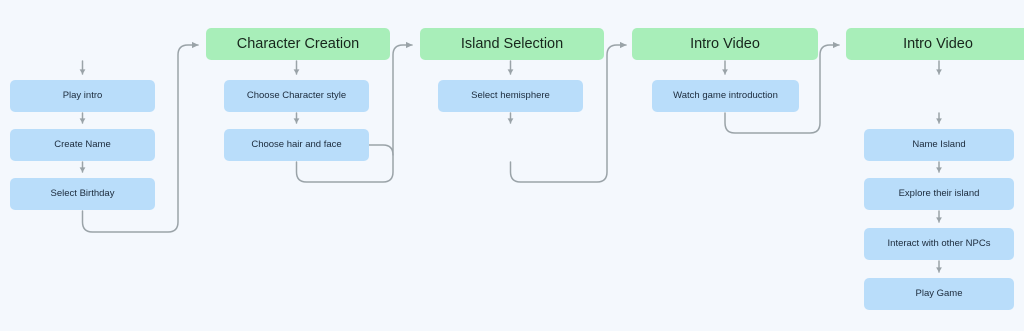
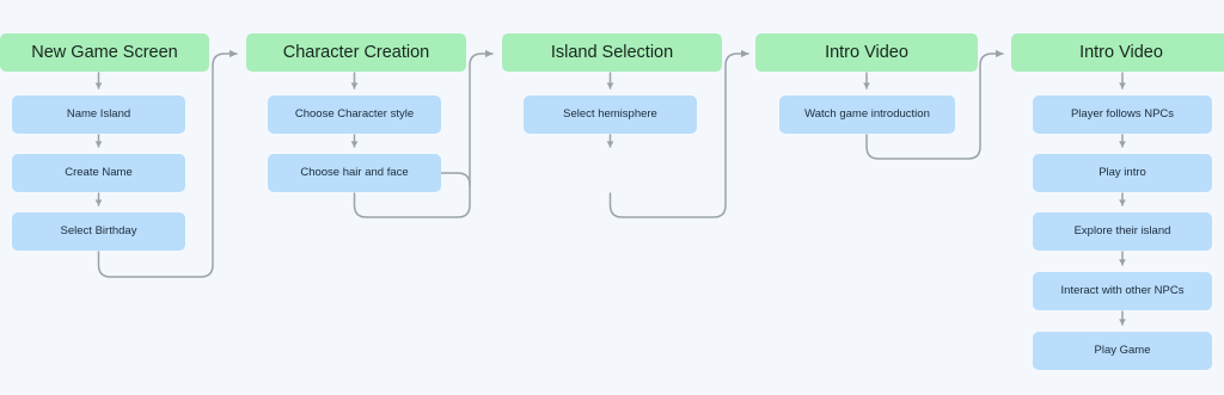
+ New Game Screen
- Play intro
+ Name Island
  Create Name
  Select Birthday
  Character Creation
  Choose Character style
  Choose hair and face
  Island Selection
  Select hemisphere
  Intro Video
  Watch game introduction
  Intro Video
+ Player follows NPCs
- Name Island
+ Play intro
  Explore their island
  Interact with other NPCs
  Play Game
